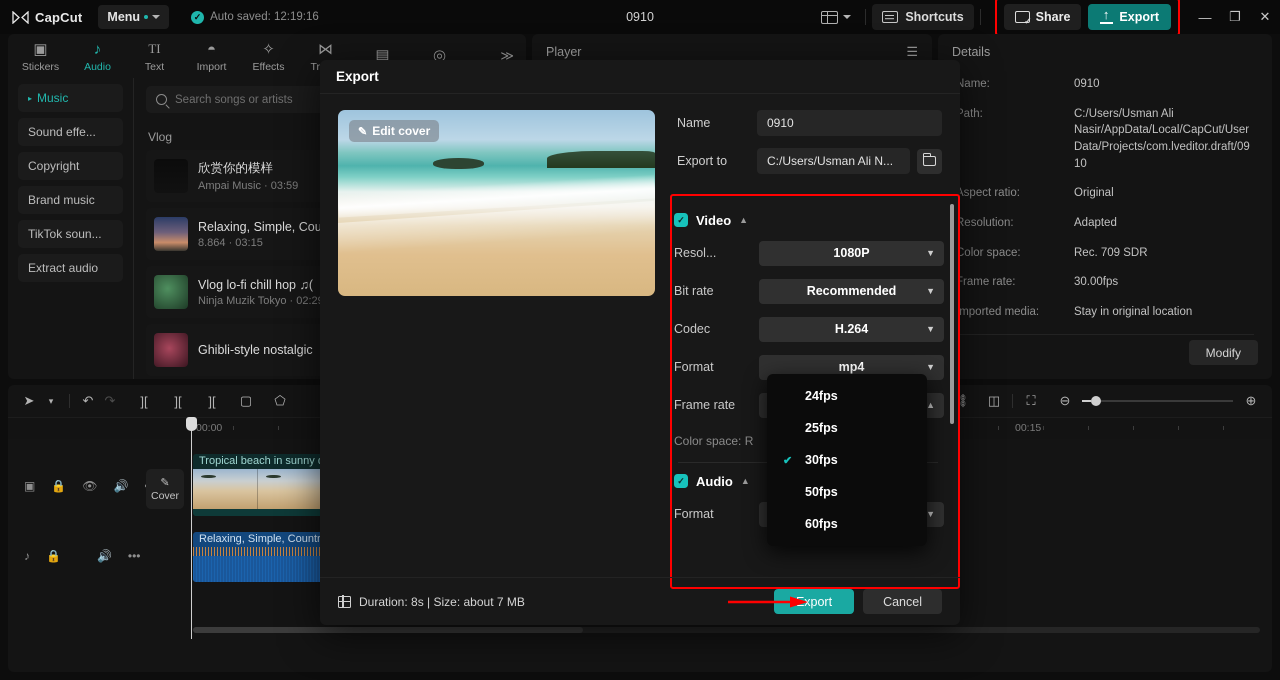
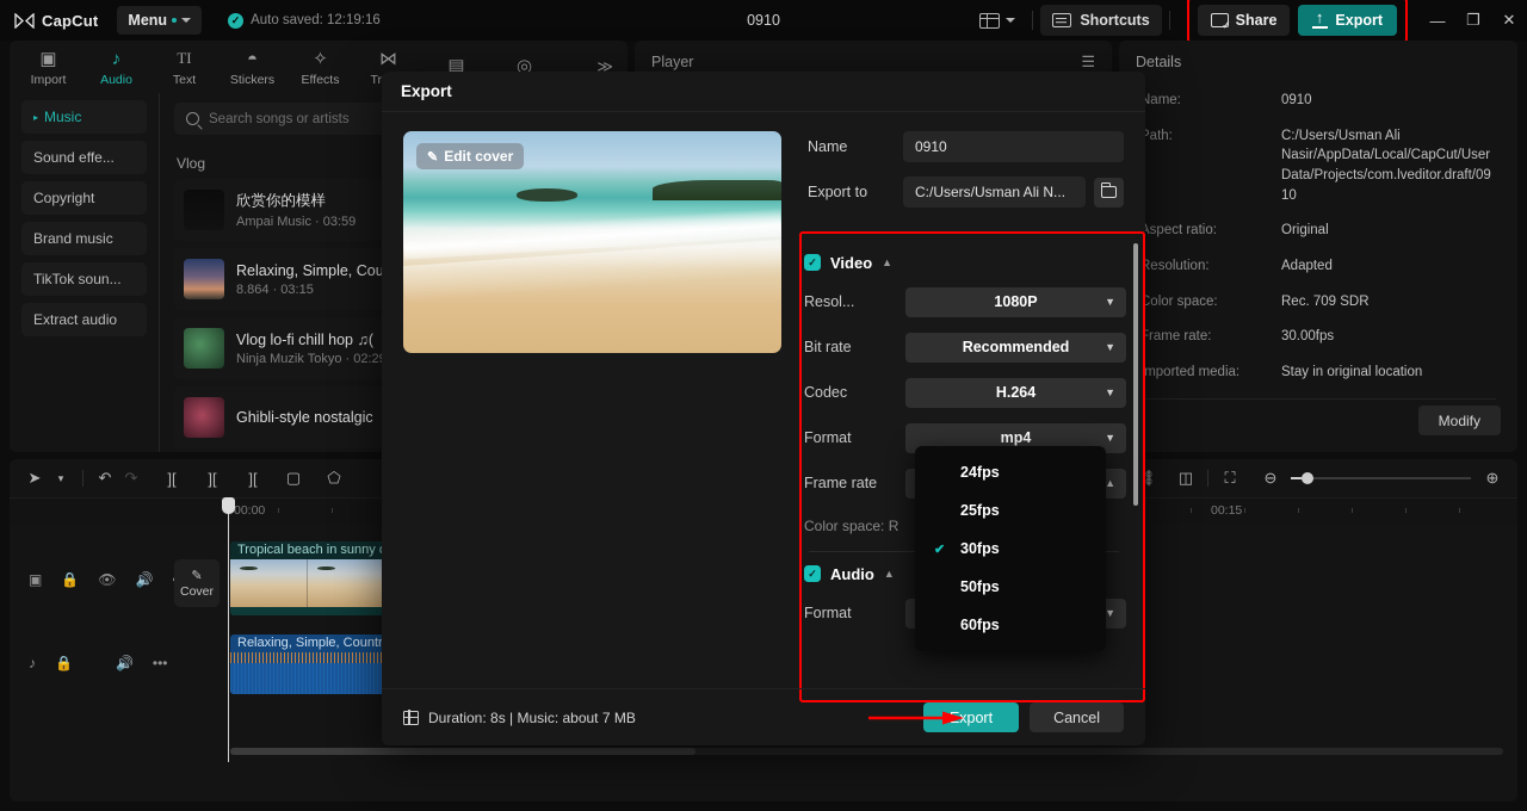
  CapCut
  Menu
  ✓
  Auto saved: 12:19:16
  0910
  Shortcuts
  Share
  Export
  —
  ❐
  ✕
  ▣
- Stickers
+ Import
  ♪
  Audio
  TI
  Text
  ◓
- Import
+ Stickers
  ✧
  Effects
  ⋈
  ▤
  ◎
  ≫
  ▸
  Music
  Sound effe...
  Copyright
  Brand music
  TikTok soun...
  Extract audio
  Search songs or artists
  Vlog
  欣赏你的模样
  Ampai Music · 03:59
  Relaxing, Simple, Cou
  8.864 · 03:15
  Vlog lo-fi chill hop ♫(
  Ninja Muzik Tokyo · 02:2
  Ghibli-style nostalgic
  Player
  ☰
  Details
  Name:
  0910
  ath:
  C:/Users/Usman Ali Nasir/AppData/Local/CapCut/User Data/Projects/com.lveditor.draft/0910
  spect ratio:
  Original
  Resolution:
  Adapted
  Color space:
  Rec. 709 SDR
  rame rate:
  30.00fps
  mported media:
  Stay in original location
  Modify
  ➤
  ▾
  ↶
  ↷
  ][
  ][
  ][
  ▢
  ⬠
  ◫
  ⛶
  ⊖
  ⊕
  00:00
  00:15
  ▣
  🔒
  👁
  🔊
  ✎
  Cover
  Tropical beach in sunny
  ♪
  🔒
  🔊
  •••
  Relaxing, Simple, Countr
  Export
  ✎
  Edit cover
  Name
  0910
  Export to
  C:/Users/Usman Ali N...
  ✓
  Video
  ▲
  Resol...
  1080P
  ▼
  Bit rate
  Recommended
  ▼
  Codec
  H.264
  ▼
  Format
  mp4
  ▼
  Frame rate
  ▲
  Color space: R
  ✓
  Audio
  ▲
  Format
  ▼
  24fps
  25fps
  ✔
  30fps
  50fps
  60fps
- Duration: 8s | Size: about 7 MB
+ Duration: 8s | Music: about 7 MB
  xport
  Cancel
